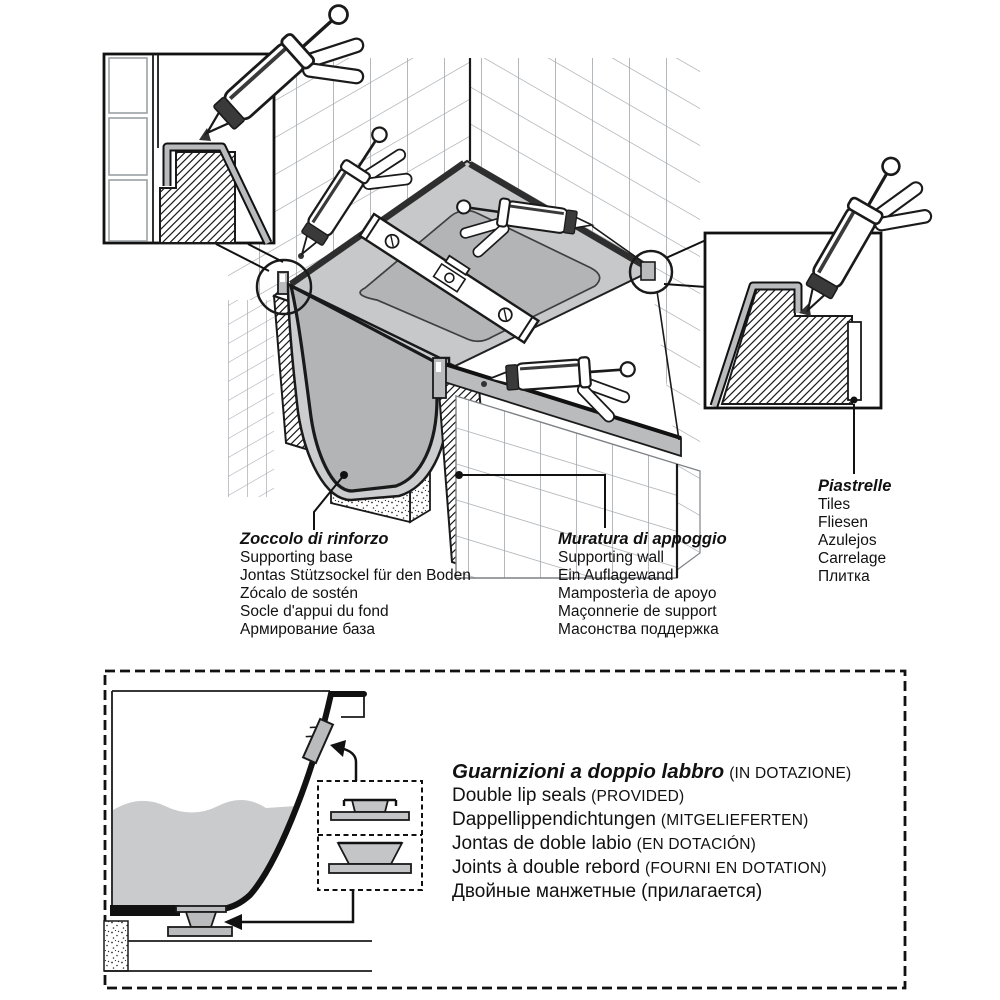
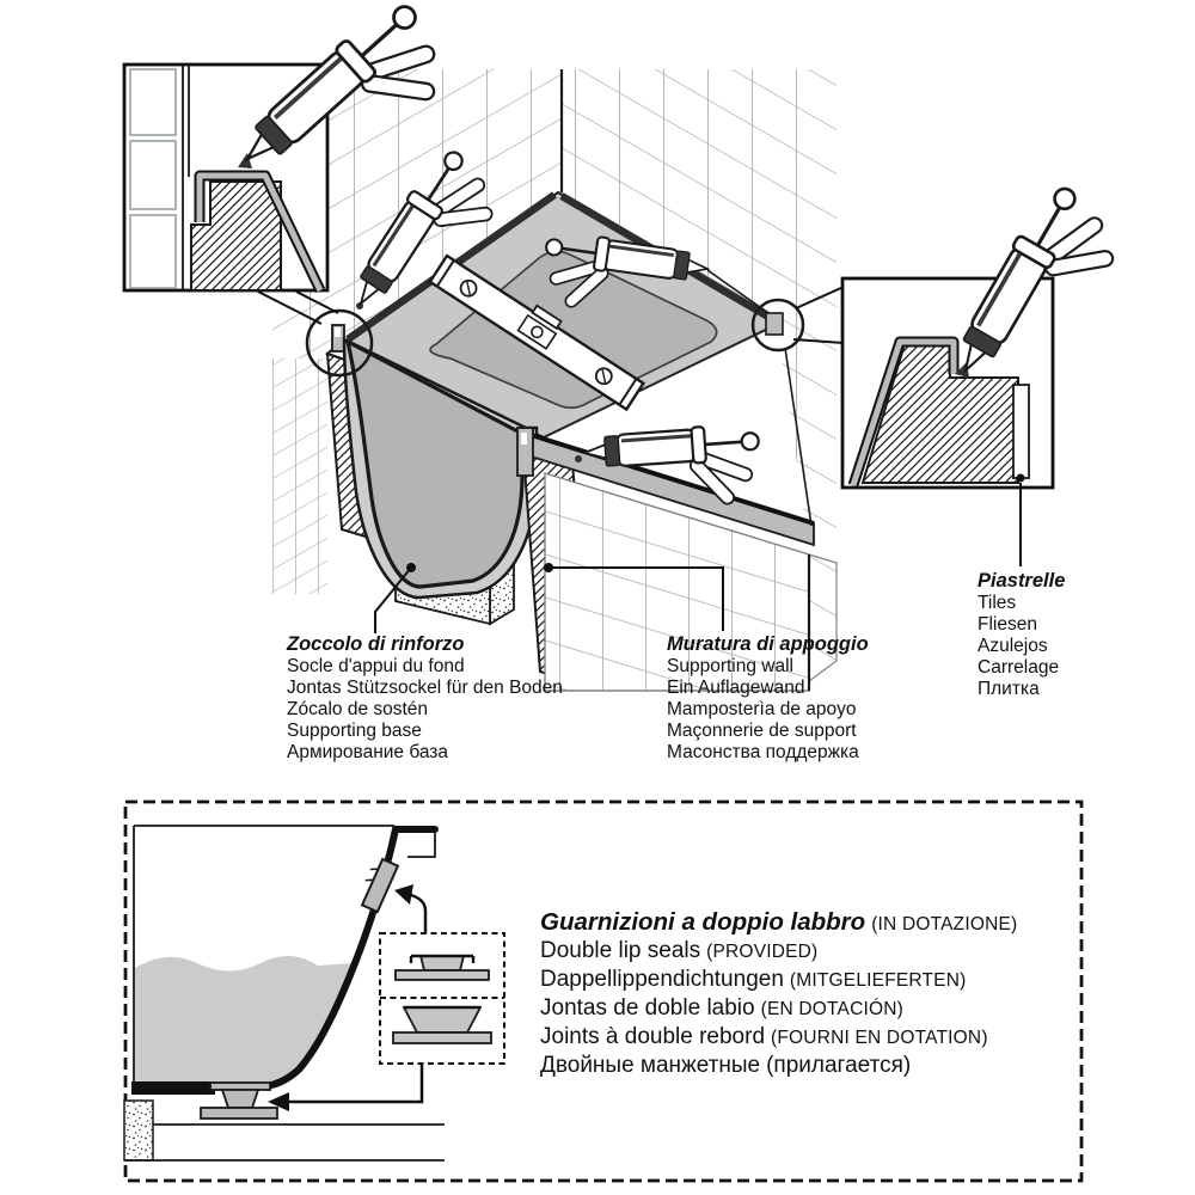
  Zoccolo di rinforzo
- Supporting base
+ Socle d'appui du fond
  Jontas Stützsockel für den Boden
  Zócalo de sostén
- Socle d'appui du fond
+ Supporting base
  Армирование база
  Muratura di appoggio
  Supporting wall
  Ein Auflagewand
  Mamposterìa de apoyo
  Maçonnerie de support
  Масонства поддержка
  Piastrelle
  Tiles
  Fliesen
  Azulejos
  Carrelage
  Плитка
  Guarnizioni a doppio labbro (IN DOTAZIONE)
  Double lip seals (PROVIDED)
  Dappellippendichtungen (MITGELIEFERTEN)
  Jontas de doble labio (EN DOTACIÓN)
  Joints à double rebord (FOURNI EN DOTATION)
  Двойные манжетные (прилагается)
